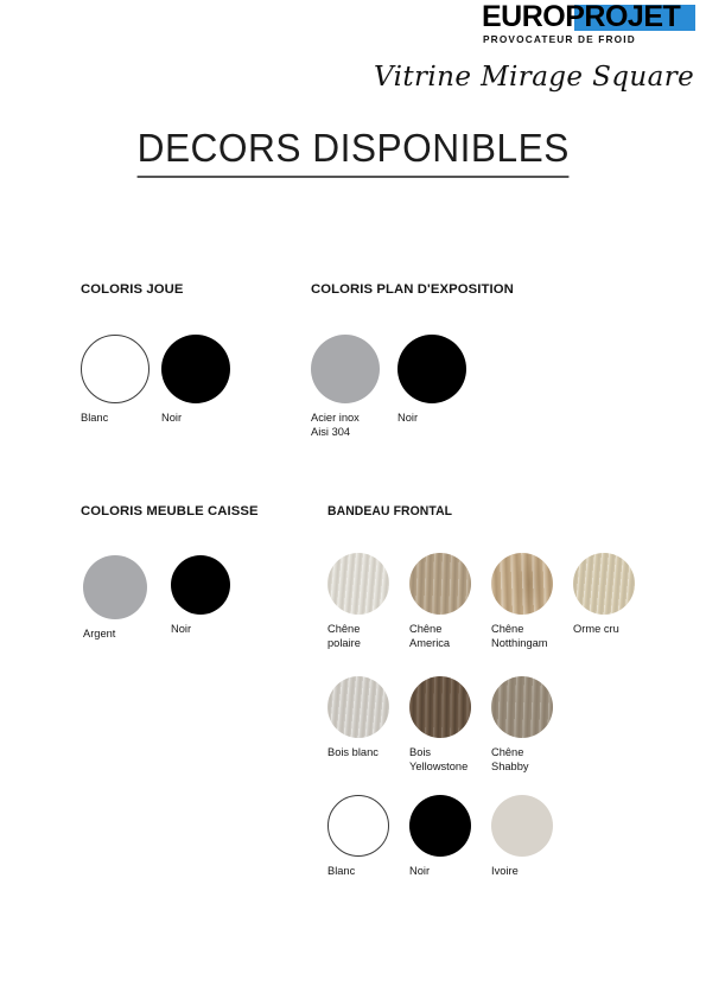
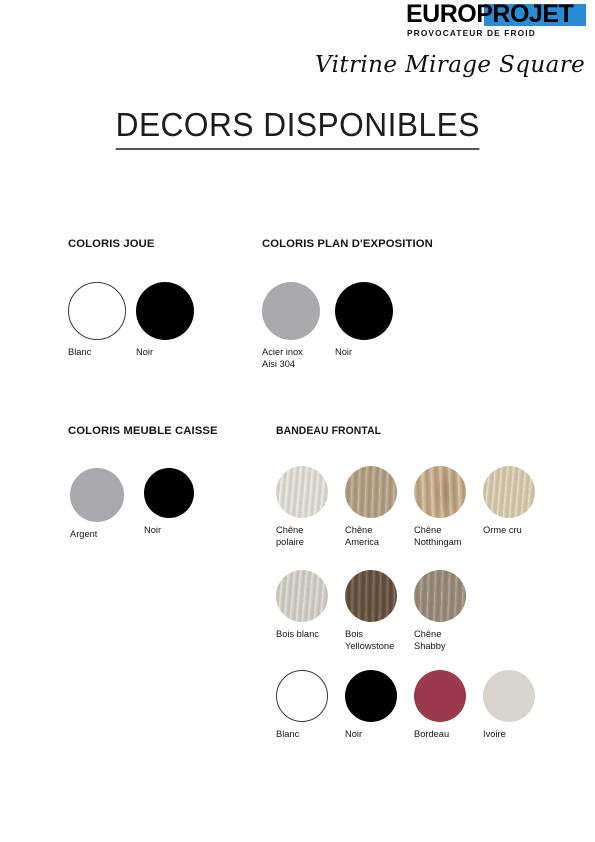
  EUROPROJET
  PROVOCATEUR DE FROID
  Vitrine Mirage Square
  DECORS DISPONIBLES
  COLORIS JOUE
  COLORIS PLAN D'EXPOSITION
  COLORIS MEUBLE CAISSE
  BANDEAU FRONTAL
  Blanc
  Noir
  Acier inox
  Aisi 304
  Noir
  Argent
  Noir
  Chêne
  polaire
  Chêne
  America
  Chêne
  Notthingam
  Orme cru
  Bois blanc
  Bois
  Yellowstone
  Chêne
  Shabby
  Blanc
  Noir
+ Bordeau
  Ivoire
